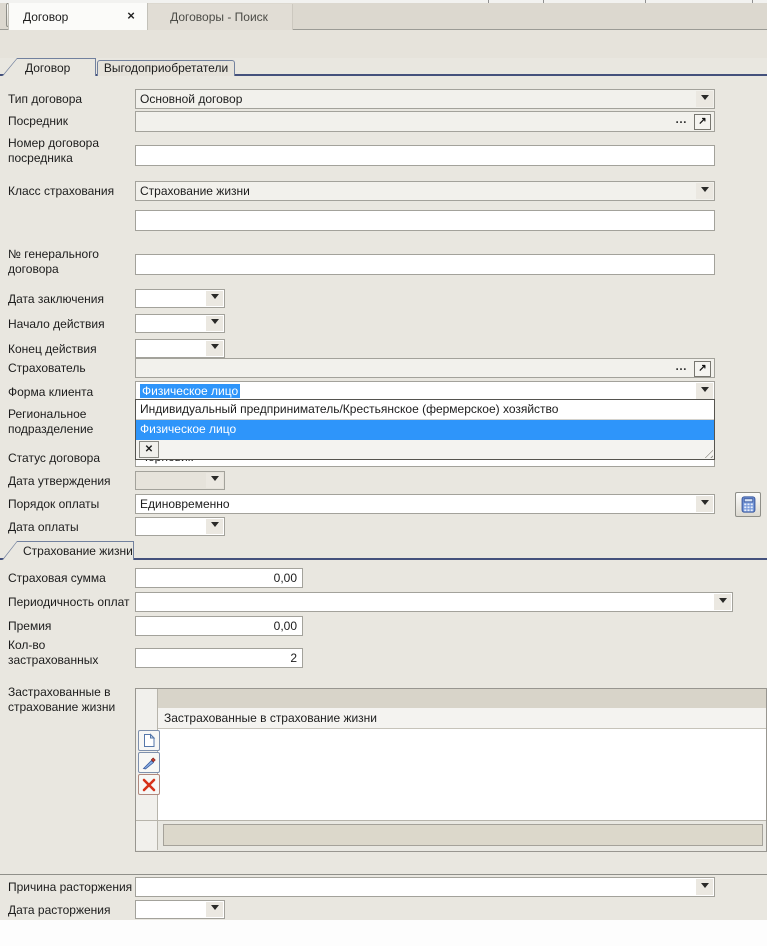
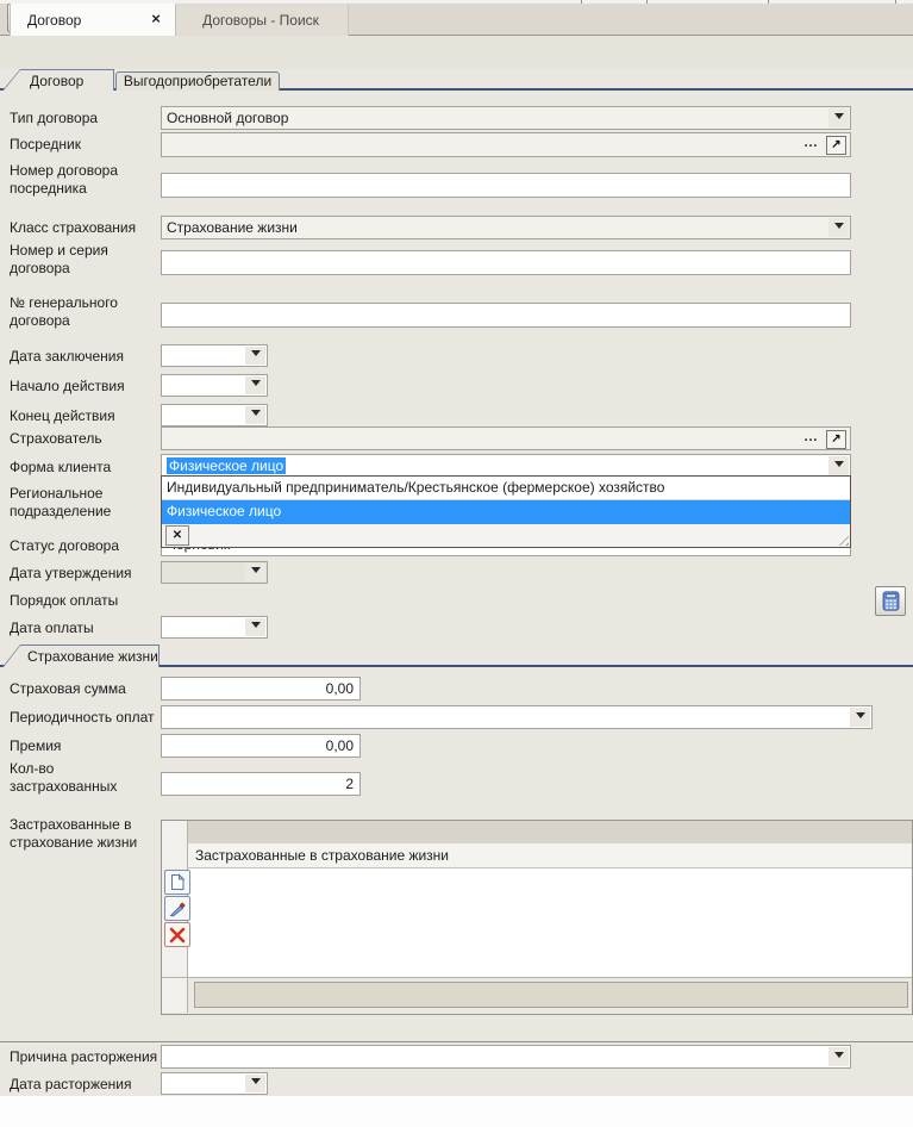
  Договор
  ×
  Договоры - Поиск
  Договор
  Выгодоприобретатели
  Тип договора
  Посредник
  Номер договора посредника
  Класс страхования
+ Номер и серия договора
  № генерального договора
  Дата заключения
  Начало действия
  Конец действия
  Страхователь
  Форма клиента
  Региональное подразделение
  Статус договора
  Дата утверждения
  Порядок оплаты
  Дата оплаты
  Основной договор
  …
  ↗
  Страхование жизни
  …
  ↗
  Физическое лицо
  Индивидуальный предприниматель/Крестьянское (фермерское) хозяйство
  Физическое лицо
  ✕
- Единовременно
  Страхование жизни
  Страховая сумма
  Периодичность оплат
  Премия
  Кол-во застрахованных
  Застрахованные в страхование жизни
  0,00
  0,00
  2
  Застрахованные в страхование жизни
  Причина расторжения
  Дата расторжения
